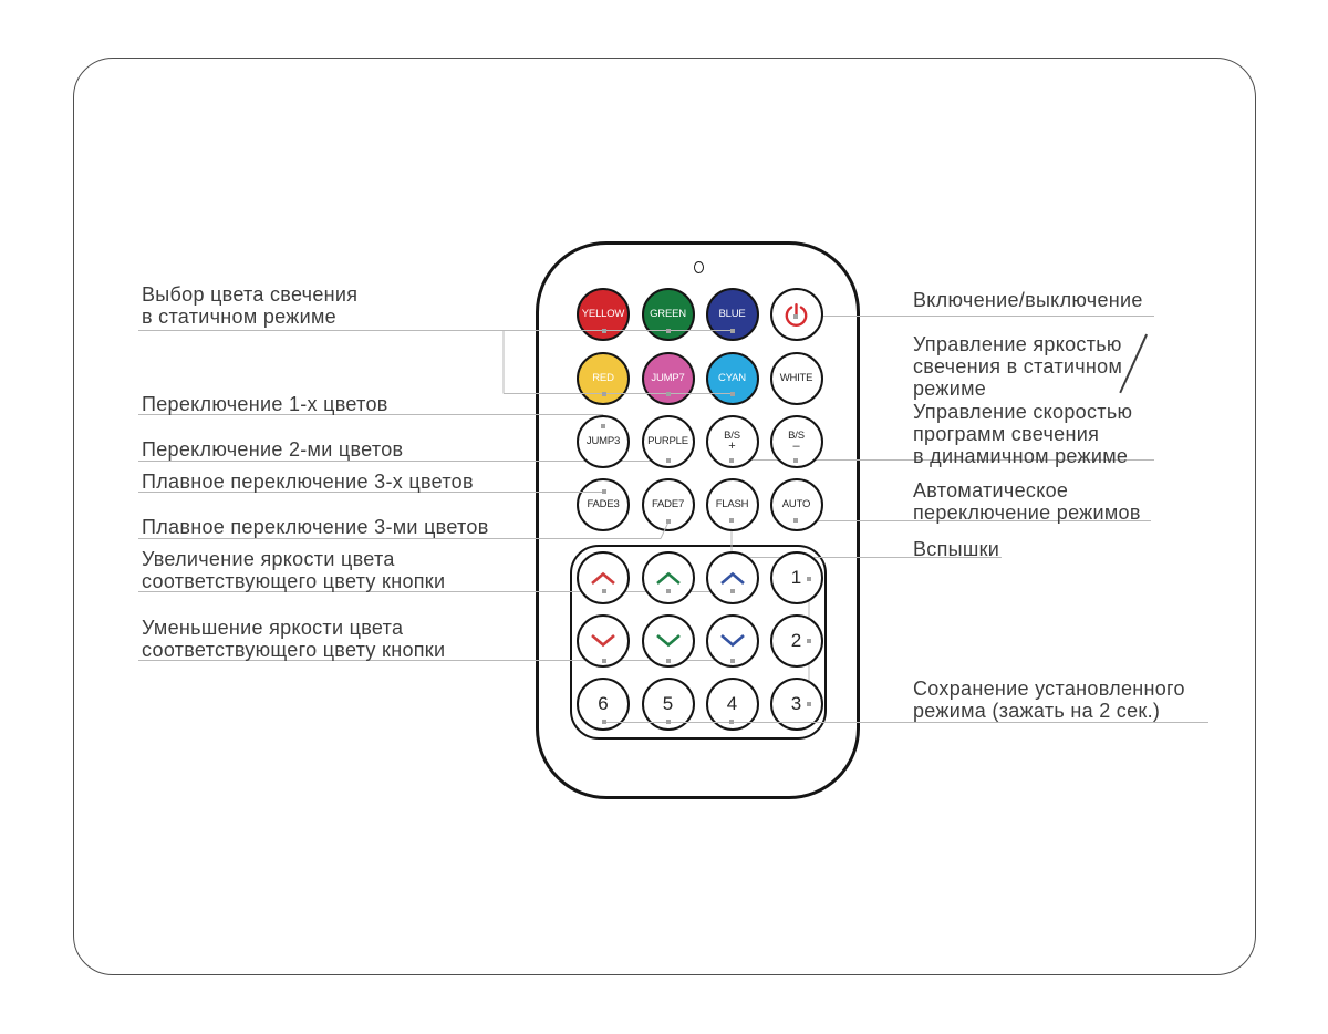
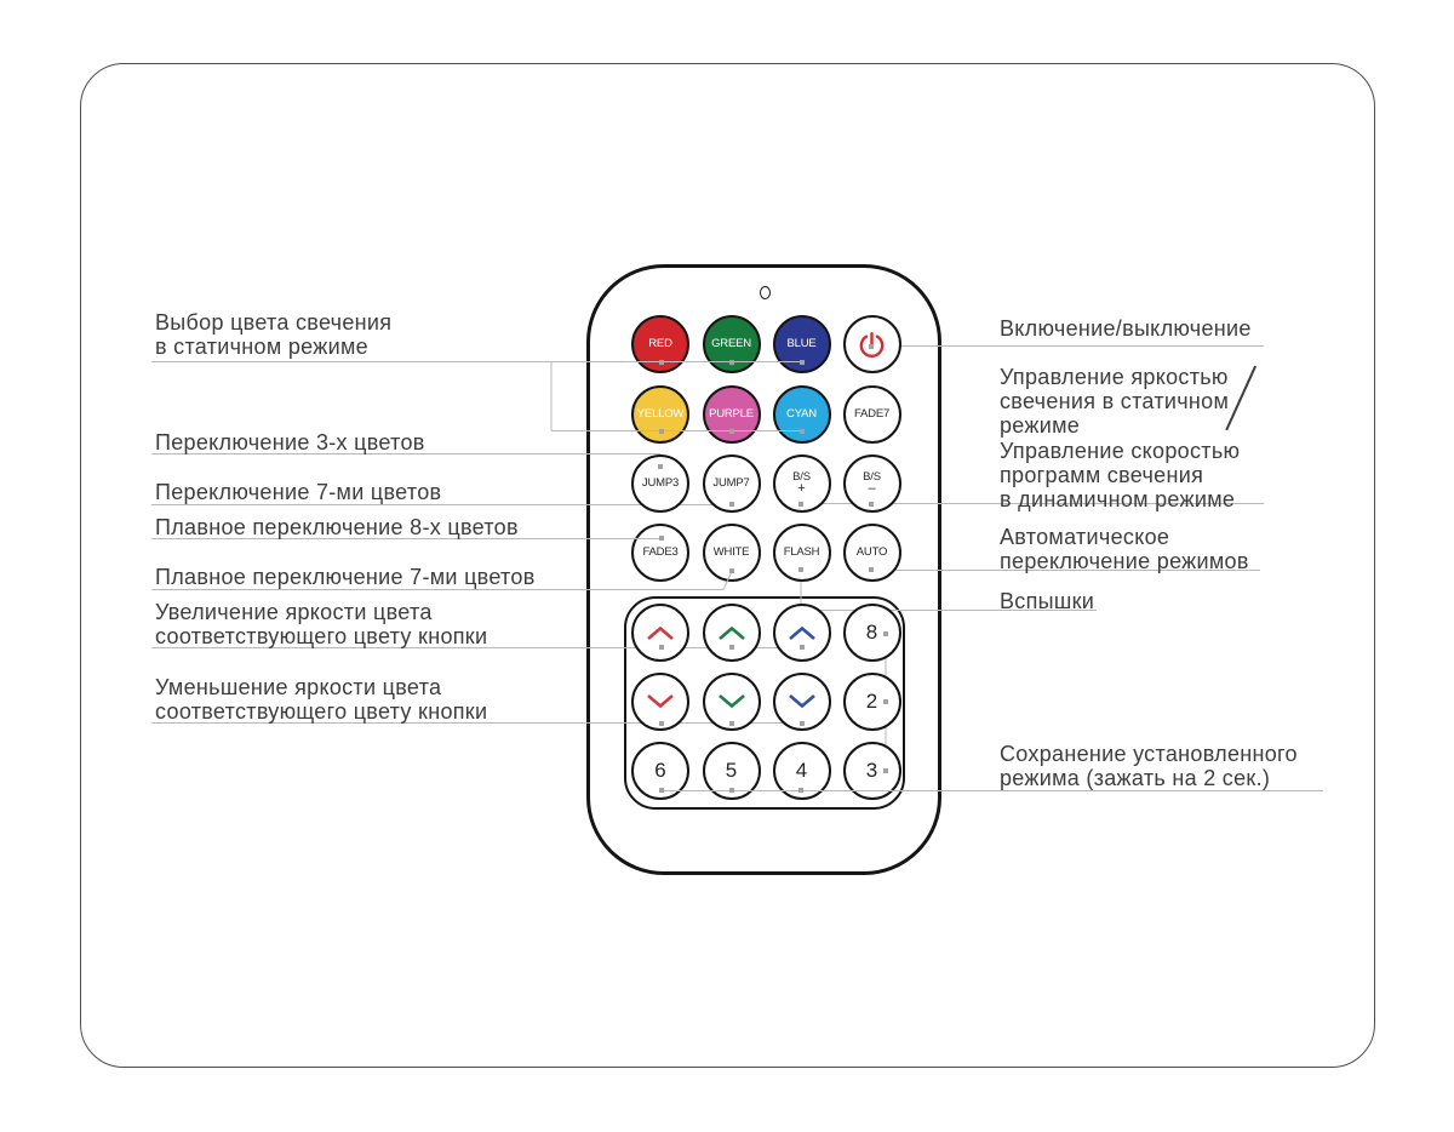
- YELLOW
+ RED
  GREEN
  BLUE
- RED
+ YELLOW
- JUMP7
+ PURPLE
  CYAN
- WHITE
+ FADE7
  JUMP3
- PURPLE
+ JUMP7
  B/S
  +
  B/S
  –
  FADE3
- FADE7
+ WHITE
  FLASH
  AUTO
- 1
+ 8
  2
  6
  5
  4
  3
  Выбор цвета свечения
  в статичном режиме
- Переключение 1-х цветов
+ Переключение 3-х цветов
- Переключение 2-ми цветов
+ Переключение 7-ми цветов
- Плавное переключение 3-х цветов
+ Плавное переключение 8-х цветов
- Плавное переключение 3-ми цветов
+ Плавное переключение 7-ми цветов
  Увеличение яркости цвета
  соответствующего цвету кнопки
  Уменьшение яркости цвета
  соответствующего цвету кнопки
  Включение/выключение
  Управление яркостью
  свечения в статичном
  режиме
  Управление скоростью
  программ свечения
  в динамичном режиме
  Автоматическое
  переключение режимов
  Вспышки
  Сохранение установленного
  режима (зажать на 2 сек.)
